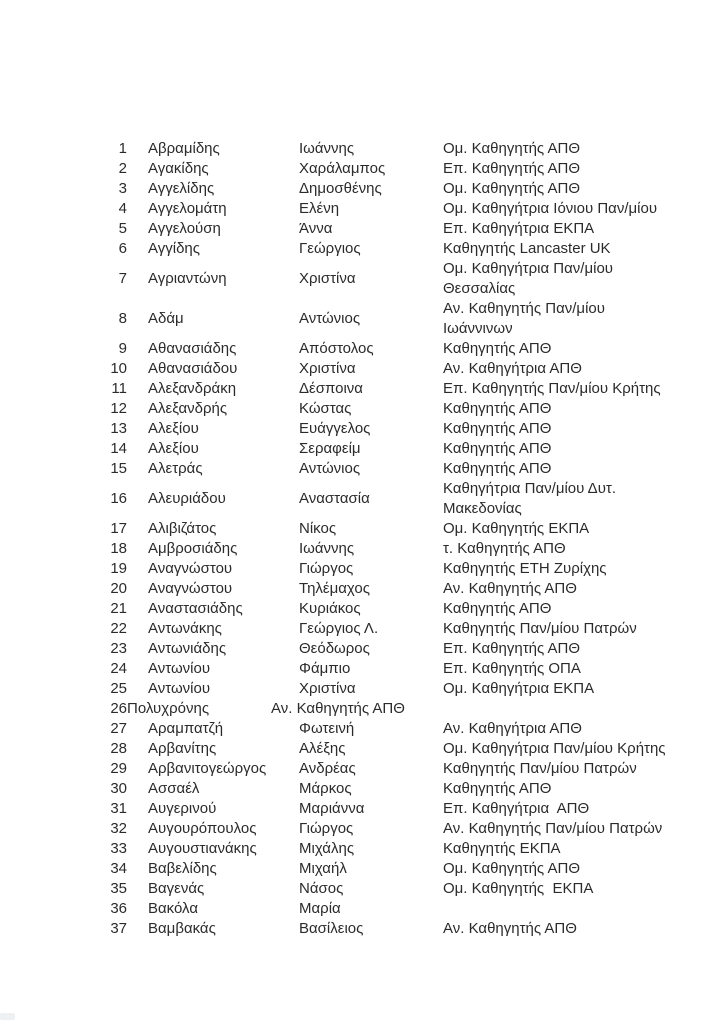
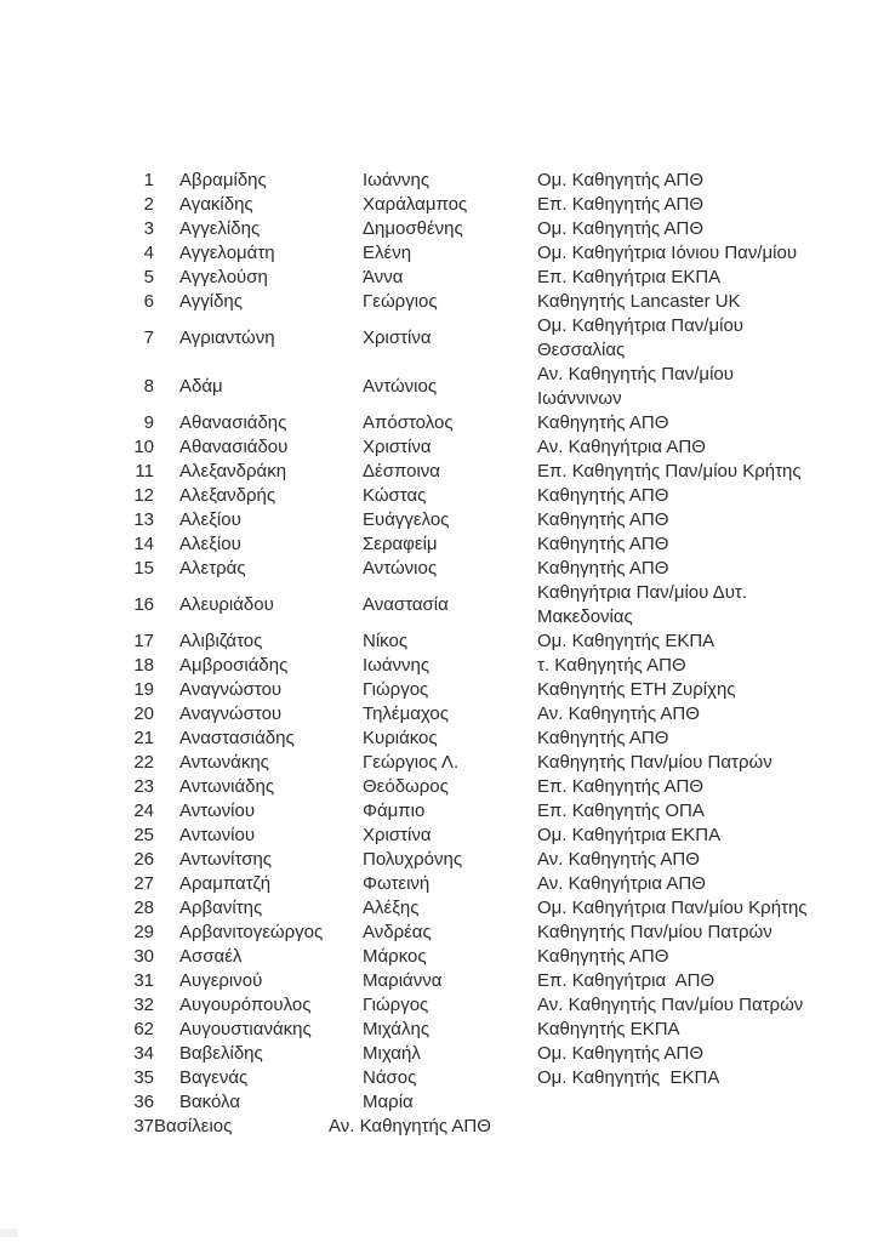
  1
  Αβραμίδης
  Ιωάννης
  Ομ. Καθηγητής ΑΠΘ
  2
  Αγακίδης
  Χαράλαμπος
  Επ. Καθηγητής ΑΠΘ
  3
  Αγγελίδης
  Δημοσθένης
  Ομ. Καθηγητής ΑΠΘ
  4
  Αγγελομάτη
  Ελένη
  Ομ. Καθηγήτρια Ιόνιου Παν/μίου
  5
  Αγγελούση
  Άννα
  Επ. Καθηγήτρια ΕΚΠΑ
  6
  Αγγίδης
  Γεώργιος
  Καθηγητής Lancaster UK
  7
  Αγριαντώνη
  Χριστίνα
  Ομ. Καθηγήτρια Παν/μίου
  Θεσσαλίας
  8
  Αδάμ
  Αντώνιος
  Αν. Καθηγητής Παν/μίου
  Ιωάννινων
  9
  Αθανασιάδης
  Απόστολος
  Καθηγητής ΑΠΘ
  10
  Αθανασιάδου
  Χριστίνα
  Αν. Καθηγήτρια ΑΠΘ
  11
  Αλεξανδράκη
  Δέσποινα
  Επ. Καθηγητής Παν/μίου Κρήτης
  12
  Αλεξανδρής
  Κώστας
  Καθηγητής ΑΠΘ
  13
  Αλεξίου
  Ευάγγελος
  Καθηγητής ΑΠΘ
  14
  Αλεξίου
  Σεραφείμ
  Καθηγητής ΑΠΘ
  15
  Αλετράς
  Αντώνιος
  Καθηγητής ΑΠΘ
  16
  Αλευριάδου
  Αναστασία
  Καθηγήτρια Παν/μίου Δυτ.
  Μακεδονίας
  17
  Αλιβιζάτος
  Νίκος
  Ομ. Καθηγητής ΕΚΠΑ
  18
  Αμβροσιάδης
  Ιωάννης
  τ. Καθηγητής ΑΠΘ
  19
  Αναγνώστου
  Γιώργος
  Καθηγητής ΕΤΗ Ζυρίχης
  20
  Αναγνώστου
  Τηλέμαχος
  Αν. Καθηγητής ΑΠΘ
  21
  Αναστασιάδης
  Κυριάκος
  Καθηγητής ΑΠΘ
  22
  Αντωνάκης
  Γεώργιος Λ.
  Καθηγητής Παν/μίου Πατρών
  23
  Αντωνιάδης
  Θεόδωρος
  Επ. Καθηγητής ΑΠΘ
  24
  Αντωνίου
  Φάμπιο
  Επ. Καθηγητής ΟΠΑ
  25
  Αντωνίου
  Χριστίνα
  Ομ. Καθηγήτρια ΕΚΠΑ
  26
+ Αντωνίτσης
  Πολυχρόνης
  Αν. Καθηγητής ΑΠΘ
  27
  Αραμπατζή
  Φωτεινή
  Αν. Καθηγήτρια ΑΠΘ
  28
  Αρβανίτης
  Αλέξης
  Ομ. Καθηγήτρια Παν/μίου Κρήτης
  29
  Αρβανιτογεώργος
  Ανδρέας
  Καθηγητής Παν/μίου Πατρών
  30
  Ασσαέλ
  Μάρκος
  Καθηγητής ΑΠΘ
  31
  Αυγερινού
  Μαριάννα
  Επ. Καθηγήτρια ΑΠΘ
  32
  Αυγουρόπουλος
  Γιώργος
  Αν. Καθηγητής Παν/μίου Πατρών
- 33
+ 62
  Αυγουστιανάκης
  Μιχάλης
  Καθηγητής ΕΚΠΑ
  34
  Βαβελίδης
  Μιχαήλ
  Ομ. Καθηγητής ΑΠΘ
  35
  Βαγενάς
  Νάσος
  Ομ. Καθηγητής ΕΚΠΑ
  36
  Βακόλα
  Μαρία
  37
- Βαμβακάς
  Βασίλειος
  Αν. Καθηγητής ΑΠΘ
